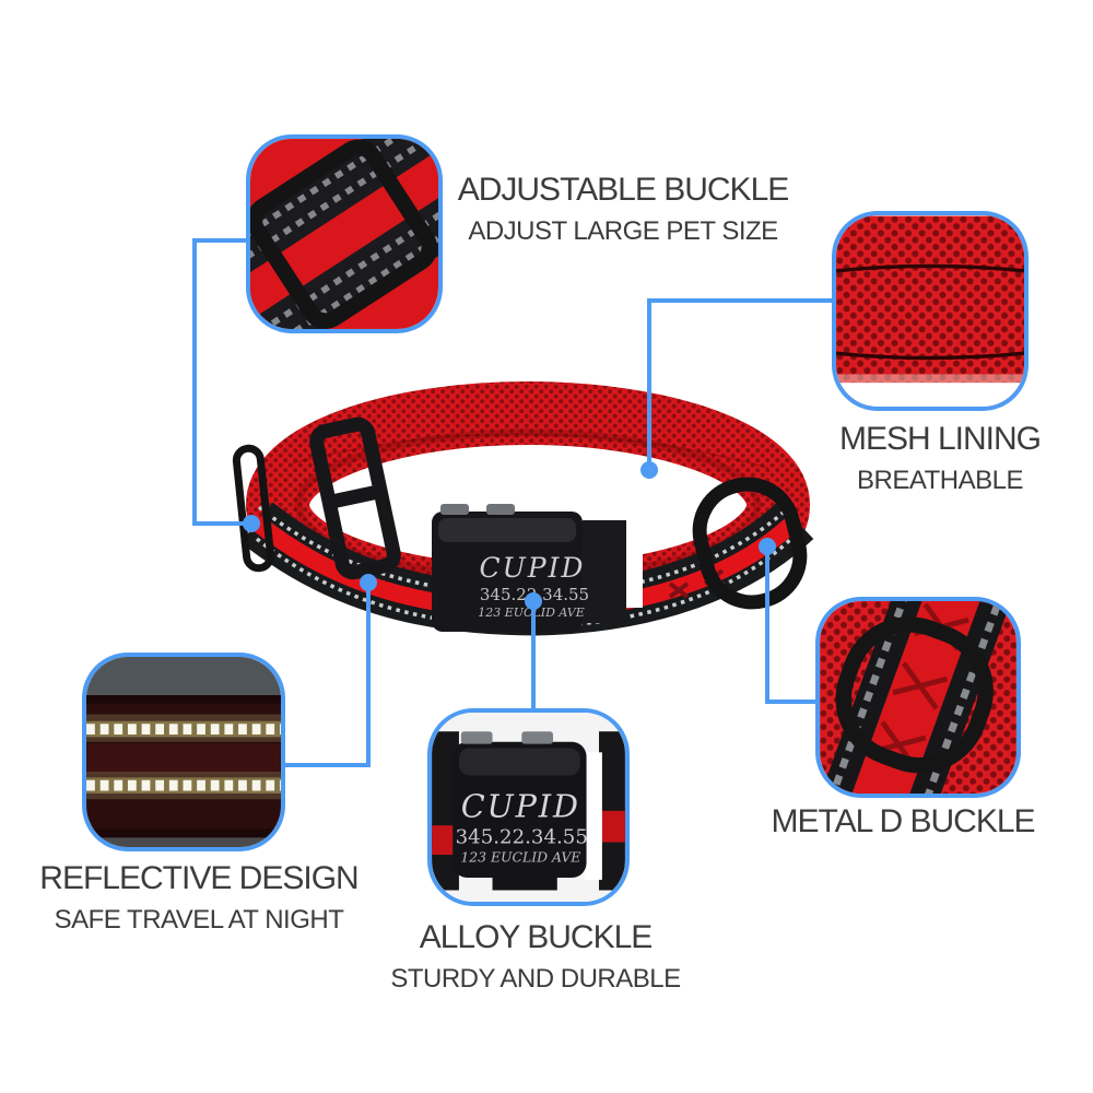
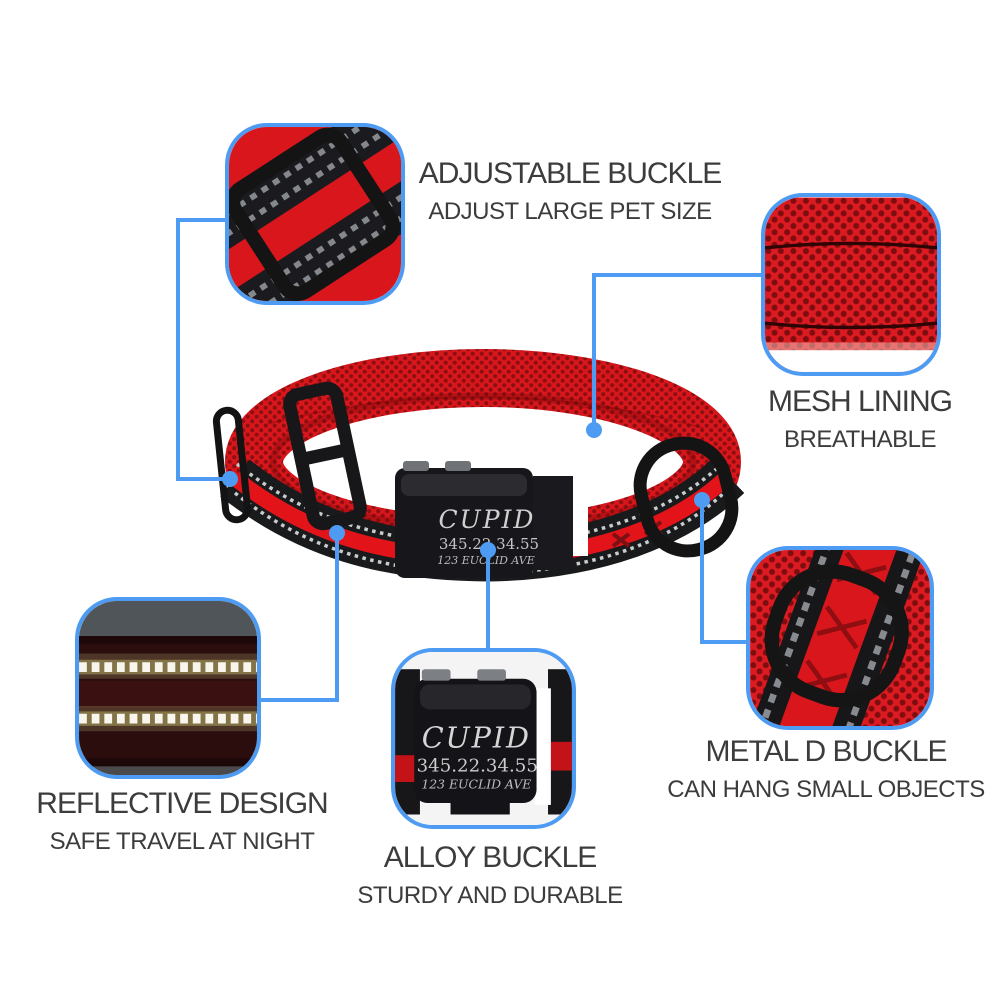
  CUPID
  345.234.55
  123 EUCLID AVE
  CUPID
  345.22.34.55
  123 EUCLID AVE
  ADJUSTABLE BUCKLE
  ADJUST LARGE PET SIZE
  MESH LINING
  BREATHABLE
  REFLECTIVE DESIGN
  SAFE TRAVEL AT NIGHT
  ALLOY BUCKLE
  STURDY AND DURABLE
  METAL D BUCKLE
+ CAN HANG SMALL OBJECTS
